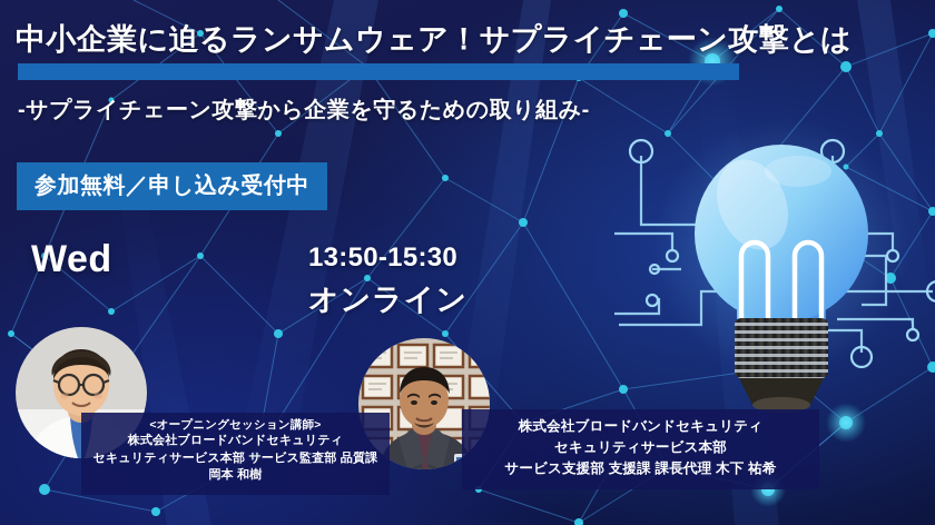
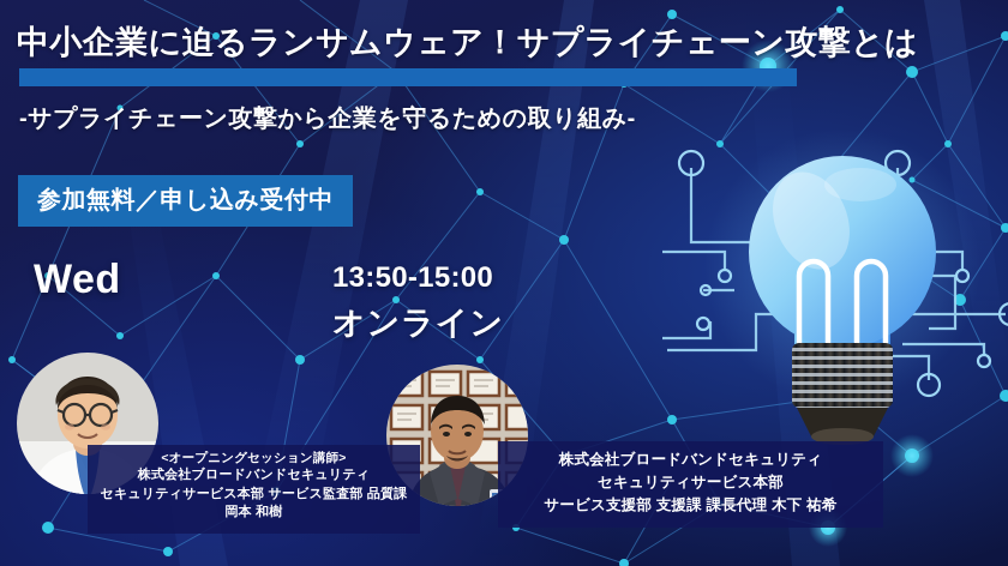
  中小企業に迫るランサムウェア！サプライチェーン攻撃とは
  -サプライチェーン攻撃から企業を守るための取り組み-
  参加無料／申し込み受付中
  Wed
- 13:50-15:30
+ 13:50-15:00
  オンライン
  <オープニングセッション講師>
  株式会社ブロードバンドセキュリティ
  セキュリティサービス本部 サービス監査部 品質課
  岡本 和樹
  株式会社ブロードバンドセキュリティ
  セキュリティサービス本部
  サービス支援部 支援課 課長代理 木下 祐希
